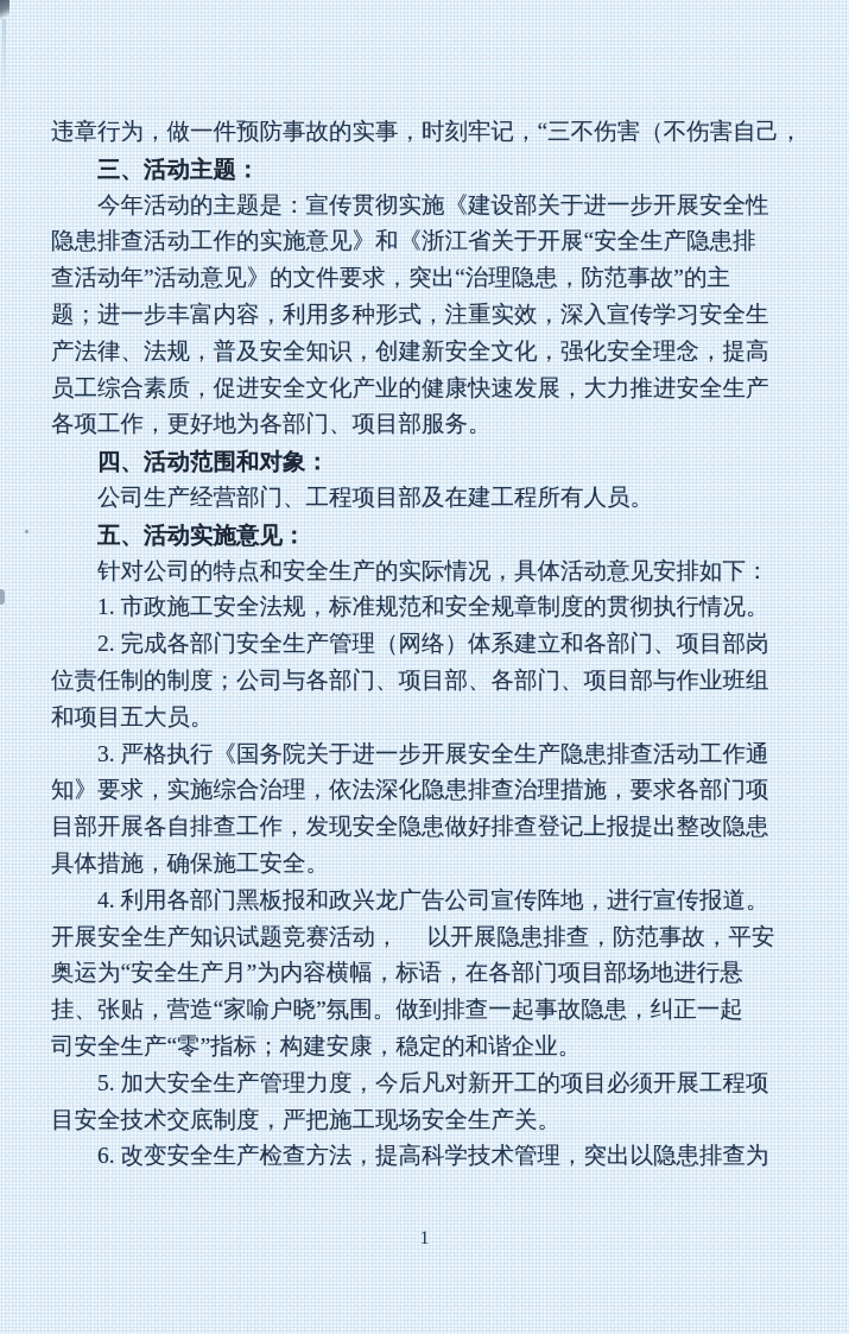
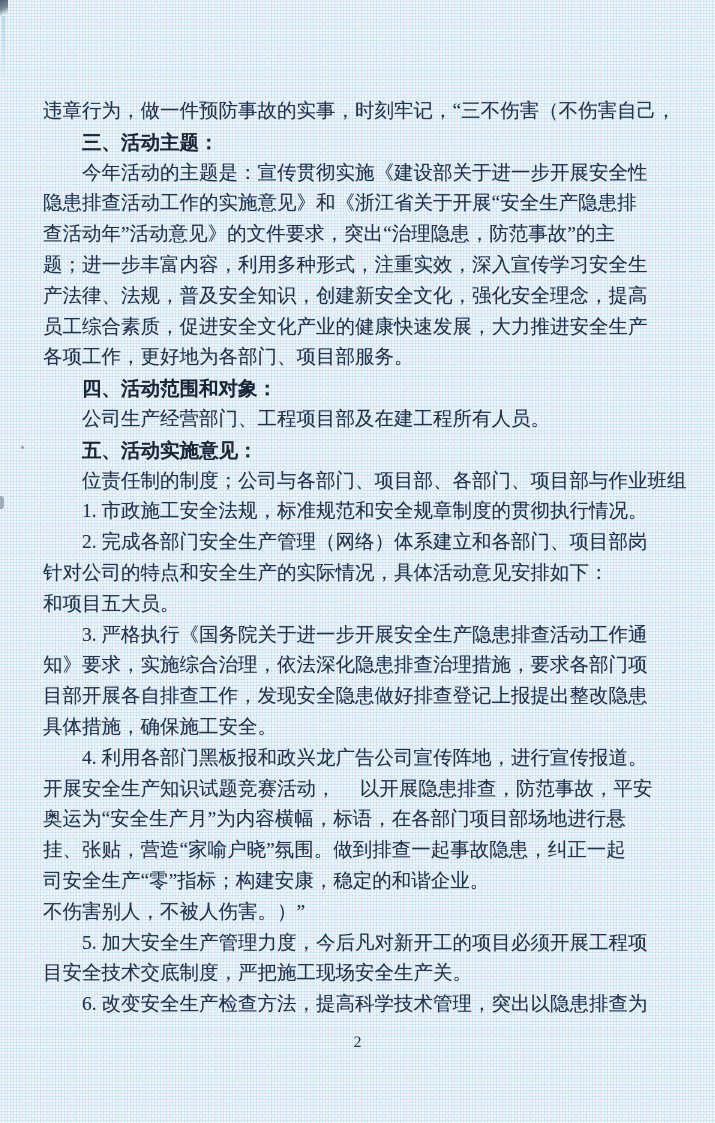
  违章行为，做一件预防事故的实事，时刻牢记，“三不伤害（不伤害自己，
  三、活动主题：
  今年活动的主题是：宣传贯彻实施《建设部关于进一步开展安全性
  隐患排查活动工作的实施意见》和《浙江省关于开展“安全生产隐患排
  查活动年”活动意见》的文件要求，突出“治理隐患，防范事故”的主
  题；进一步丰富内容，利用多种形式，注重实效，深入宣传学习安全生
  产法律、法规，普及安全知识，创建新安全文化，强化安全理念，提高
  员工综合素质，促进安全文化产业的健康快速发展，大力推进安全生产
  各项工作，更好地为各部门、项目部服务。
  四、活动范围和对象：
  公司生产经营部门、工程项目部及在建工程所有人员。
  五、活动实施意见：
- 针对公司的特点和安全生产的实际情况，具体活动意见安排如下：
+ 位责任制的制度；公司与各部门、项目部、各部门、项目部与作业班组
  1. 市政施工安全法规，标准规范和安全规章制度的贯彻执行情况。
  2. 完成各部门安全生产管理（网络）体系建立和各部门、项目部岗
- 位责任制的制度；公司与各部门、项目部、各部门、项目部与作业班组
+ 针对公司的特点和安全生产的实际情况，具体活动意见安排如下：
  和项目五大员。
  3. 严格执行《国务院关于进一步开展安全生产隐患排查活动工作通
  知》要求，实施综合治理，依法深化隐患排查治理措施，要求各部门项
  目部开展各自排查工作，发现安全隐患做好排查登记上报提出整改隐患
  具体措施，确保施工安全。
  4. 利用各部门黑板报和政兴龙广告公司宣传阵地，进行宣传报道。
  开展安全生产知识试题竞赛活动， 以开展隐患排查，防范事故，平安
  奥运为“安全生产月”为内容横幅，标语，在各部门项目部场地进行悬
  挂、张贴，营造“家喻户晓”氛围。做到排查一起事故隐患，纠正一起
  司安全生产“零”指标；构建安康，稳定的和谐企业。
+ 不伤害别人，不被人伤害。）”
  5. 加大安全生产管理力度，今后凡对新开工的项目必须开展工程项
  目安全技术交底制度，严把施工现场安全生产关。
  6. 改变安全生产检查方法，提高科学技术管理，突出以隐患排查为
- 1
+ 2
